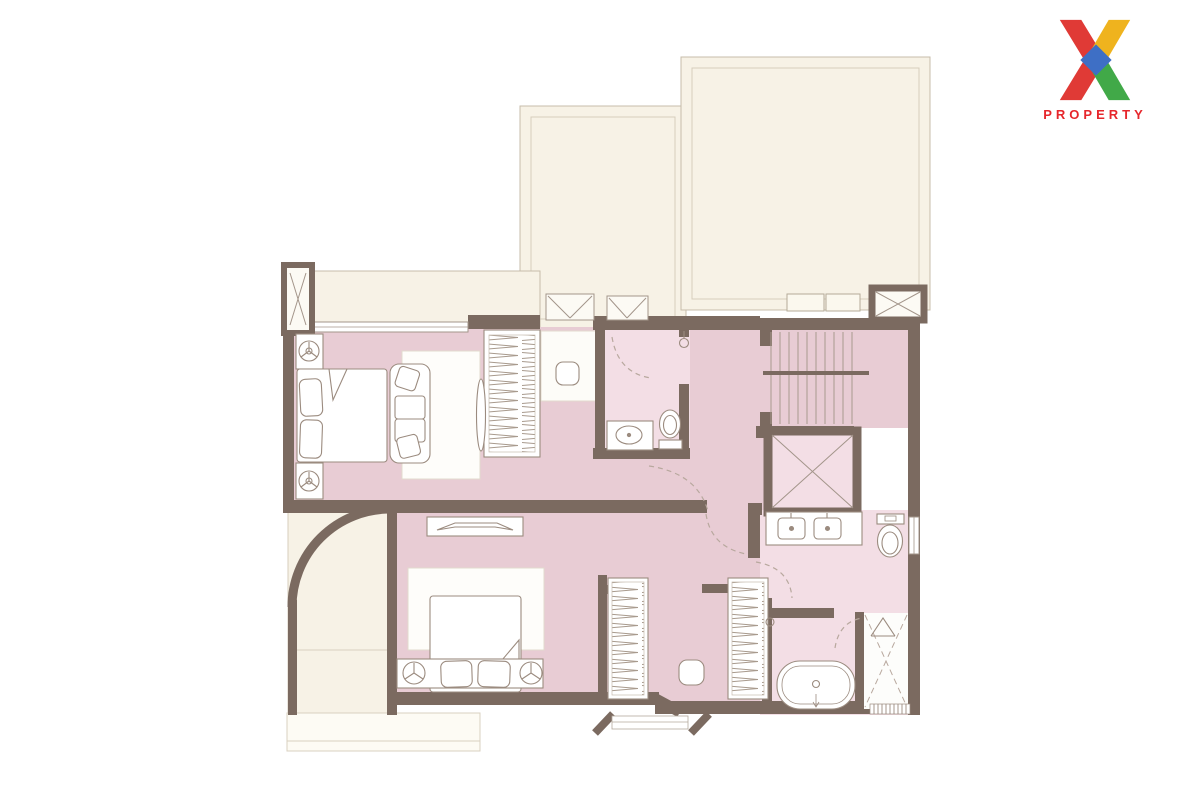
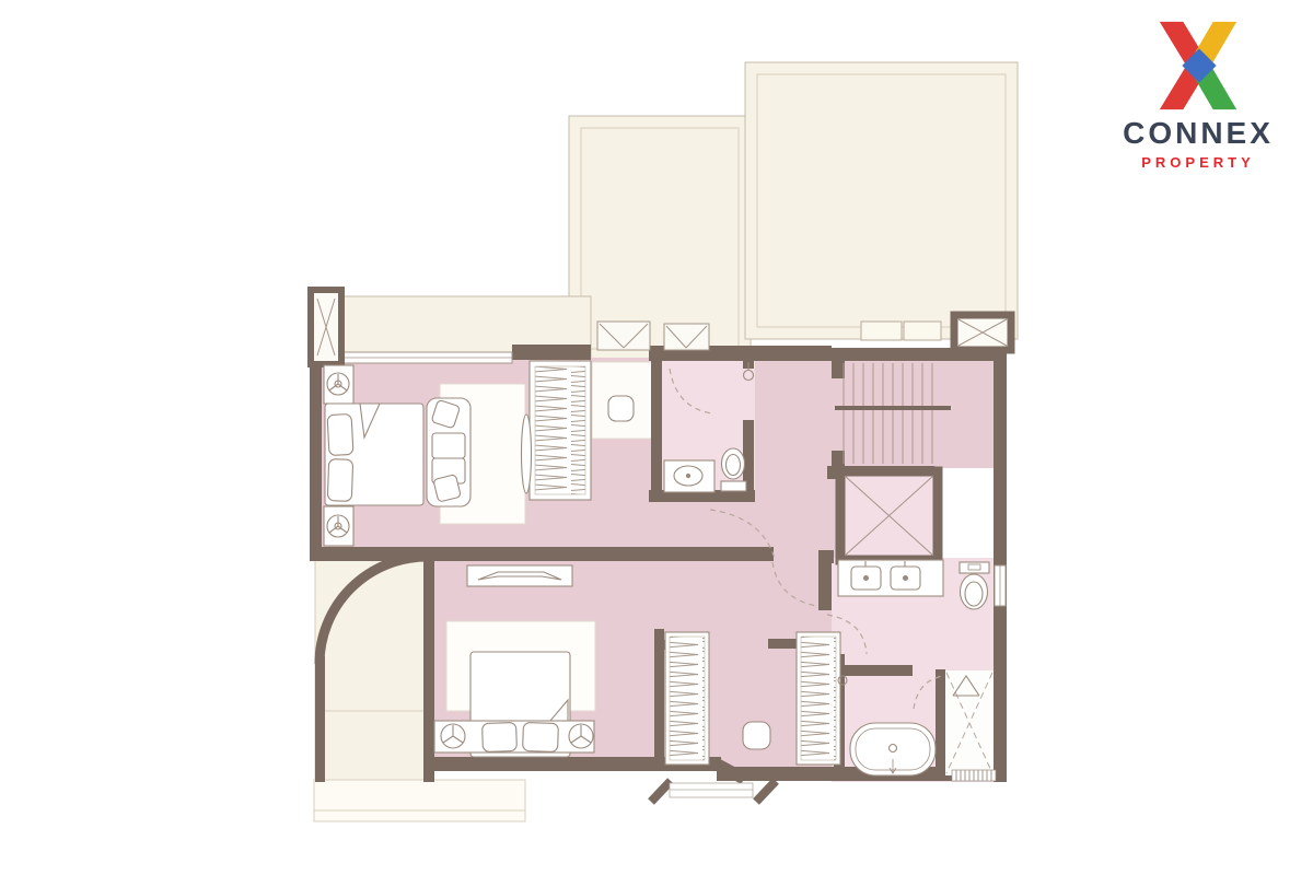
+ CONNEX
  PROPERTY
